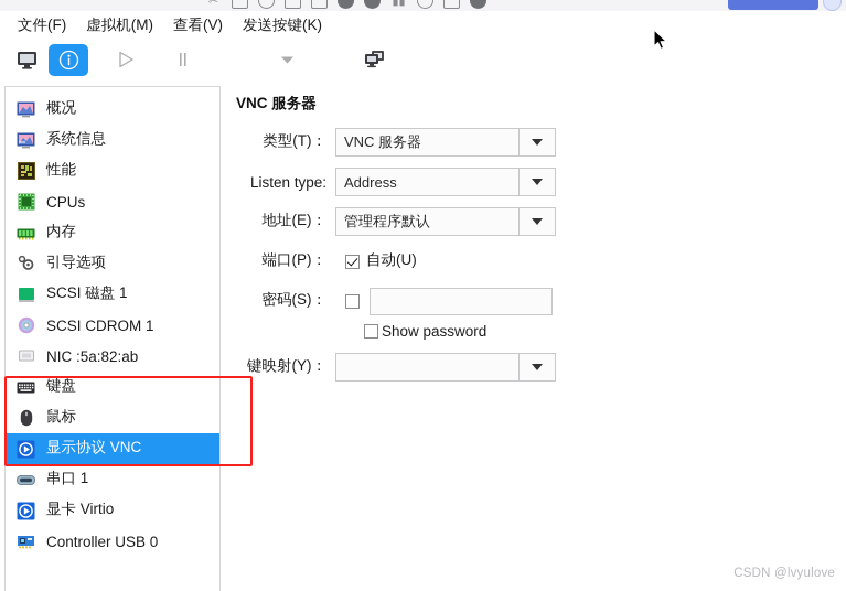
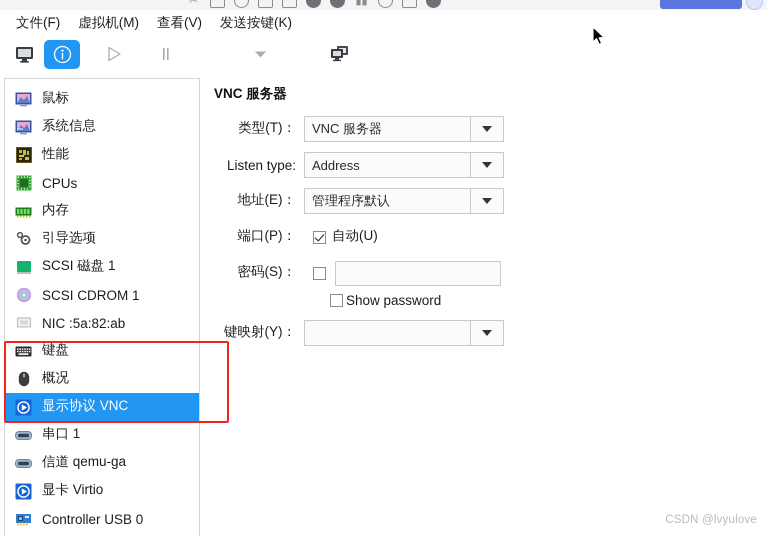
  ✂
  ▮▮
  文件(F)
  虚拟机(M)
  查看(V)
  发送按键(K)
- 概况
+ 鼠标
  系统信息
  性能
  CPUs
  内存
  引导选项
  SCSI 磁盘 1
  SCSI CDROM 1
  NIC :5a:82:ab
  键盘
- 鼠标
+ 概况
  显示协议 VNC
  串口 1
+ 信道 qemu-ga
  显卡 Virtio
  Controller USB 0
  VNC 服务器
  类型(T)：
  VNC 服务器
  Listen type:
  Address
  地址(E)：
  管理程序默认
  端口(P)：
  自动(U)
  密码(S)：
  Show password
  键映射(Y)：
  CSDN @lvyulove
